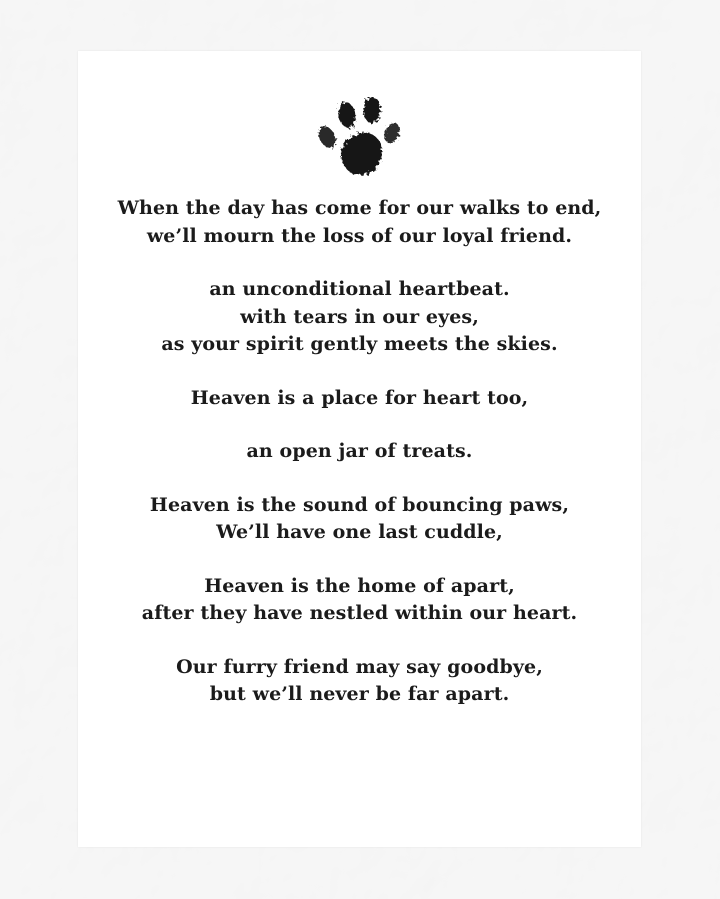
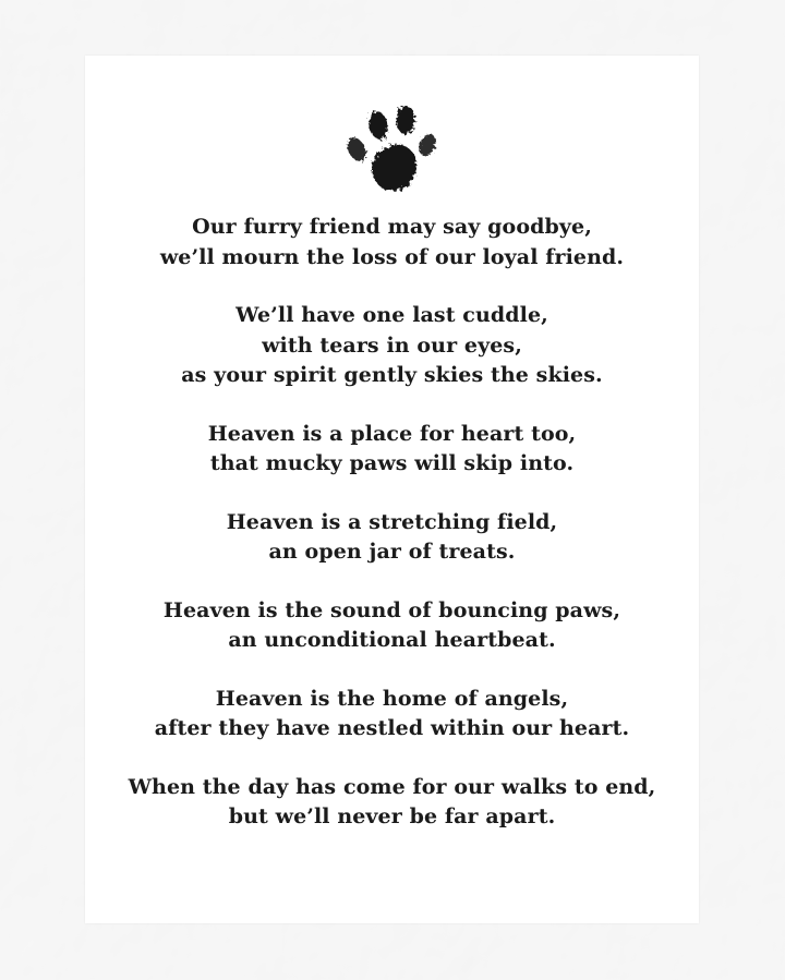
- When the day has come for our walks to end,
+ Our furry friend may say goodbye,
  we’ll mourn the loss of our loyal friend.
- an unconditional heartbeat.
+ We’ll have one last cuddle,
  with tears in our eyes,
- as your spirit gently meets the skies.
+ as your spirit gently skies the skies.
  Heaven is a place for heart too,
+ that mucky paws will skip into.
+ Heaven is a stretching field,
  an open jar of treats.
  Heaven is the sound of bouncing paws,
- We’ll have one last cuddle,
+ an unconditional heartbeat.
- Heaven is the home of apart,
+ Heaven is the home of angels,
  after they have nestled within our heart.
- Our furry friend may say goodbye,
+ When the day has come for our walks to end,
  but we’ll never be far apart.
